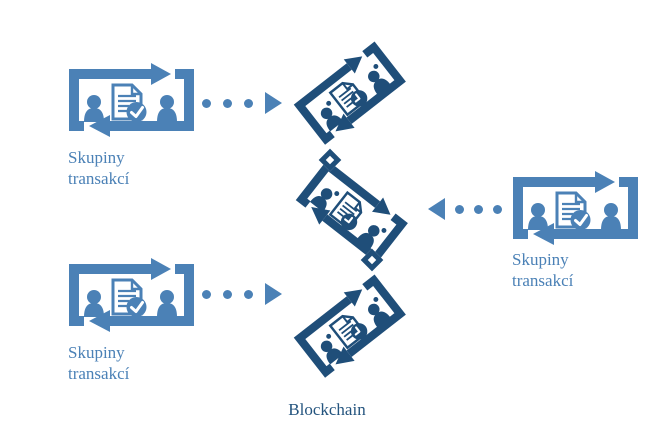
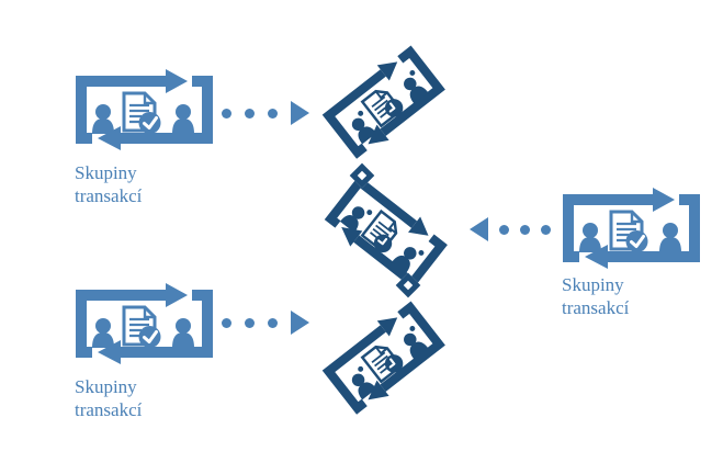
  Skupiny
  transakcí
  Skupiny
  transakcí
  Skupiny
  transakcí
- Blockchain
